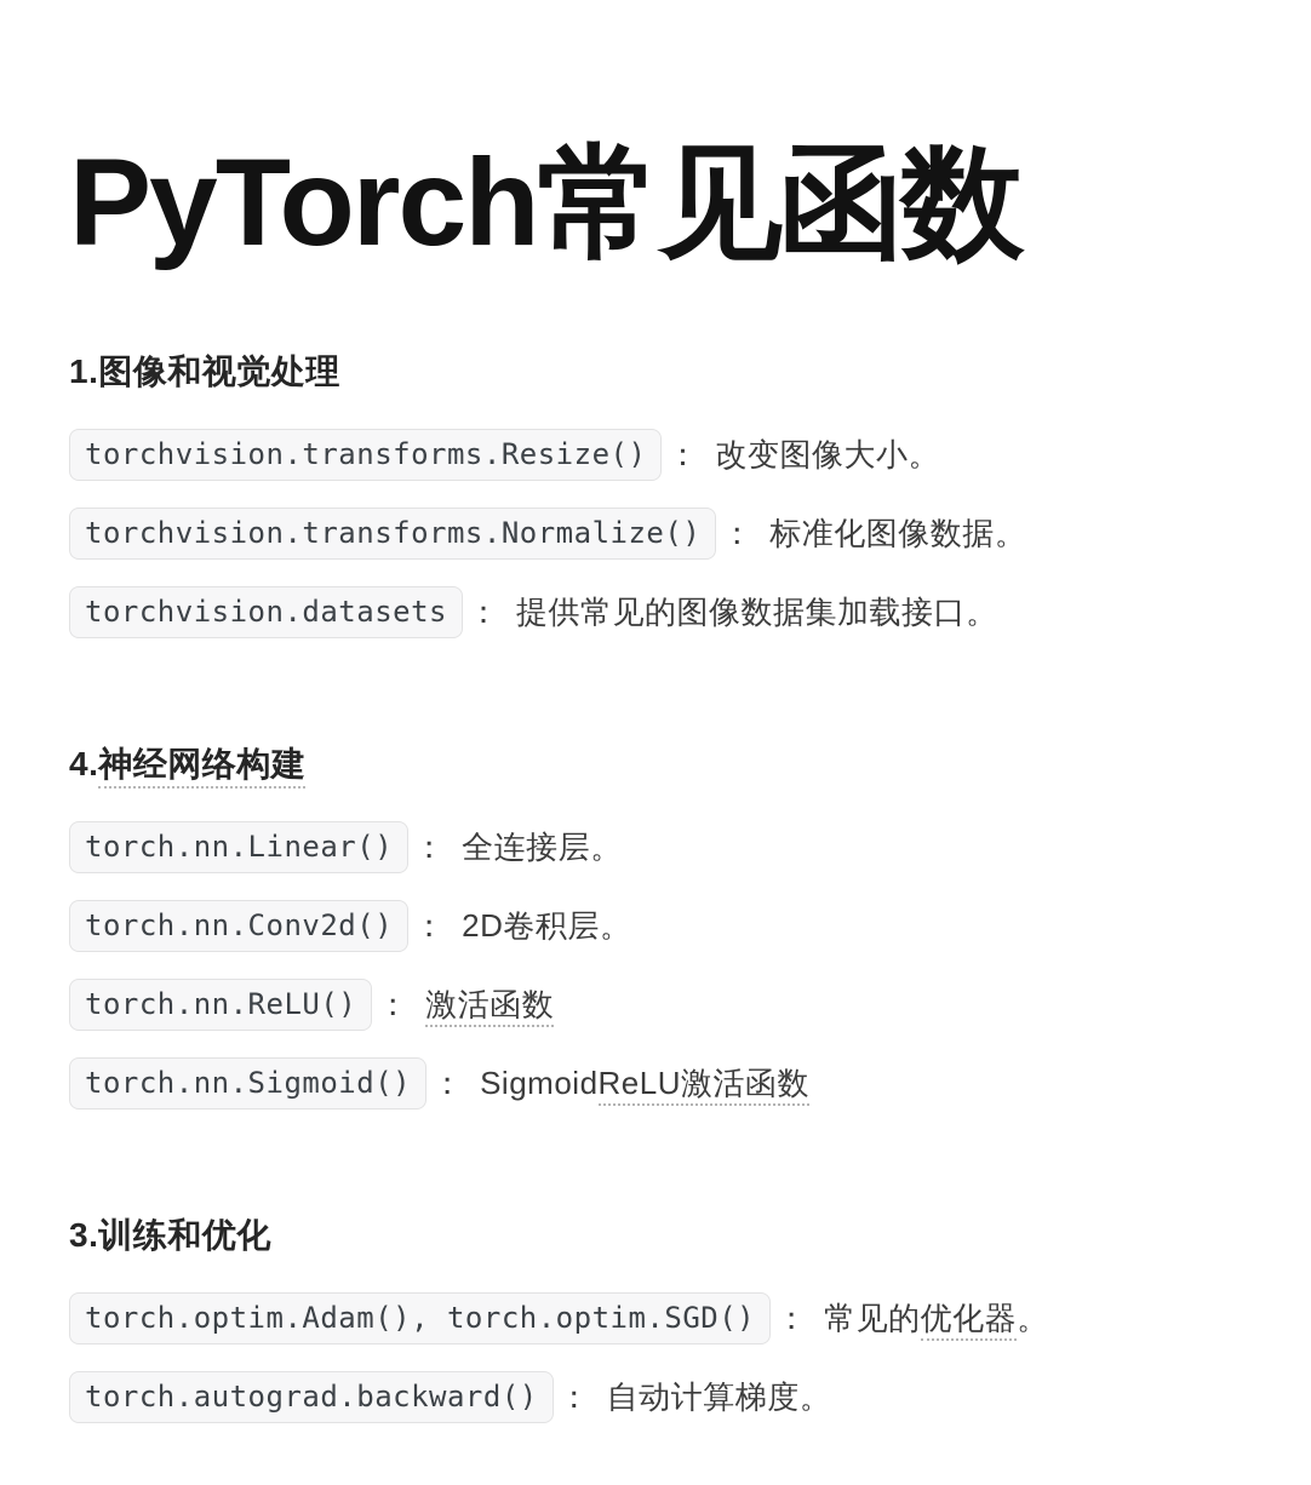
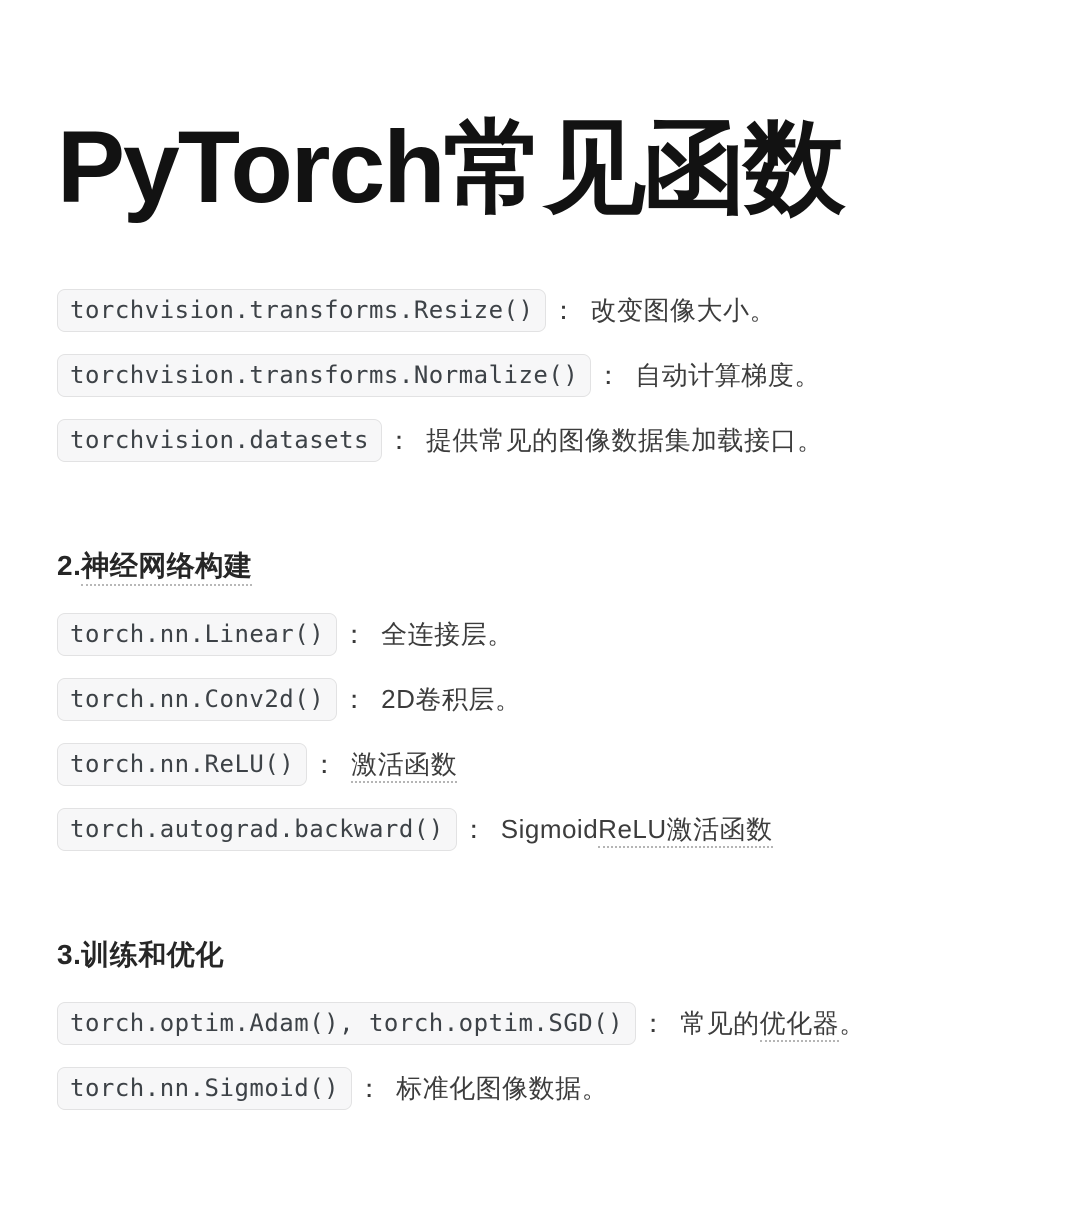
  PyTorch常见函数
- 1.图像和视觉处理
  torchvision.transforms.Resize()
  ：
  改变图像大小。
  torchvision.transforms.Normalize()
  ：
- 标准化图像数据。
+ 自动计算梯度。
  torchvision.datasets
  ：
  提供常见的图像数据集加载接口。
- 4.神经网络构建
+ 2.神经网络构建
  torch.nn.Linear()
  ：
  全连接层。
  torch.nn.Conv2d()
  ：
  2D卷积层。
  torch.nn.ReLU()
  ：
  激活函数
- torch.nn.Sigmoid()
+ torch.autograd.backward()
  ：
  SigmoidReLU激活函数
  3.训练和优化
  torch.optim.Adam(), torch.optim.SGD()
  ：
  常见的优化器。
- torch.autograd.backward()
+ torch.nn.Sigmoid()
  ：
- 自动计算梯度。
+ 标准化图像数据。
